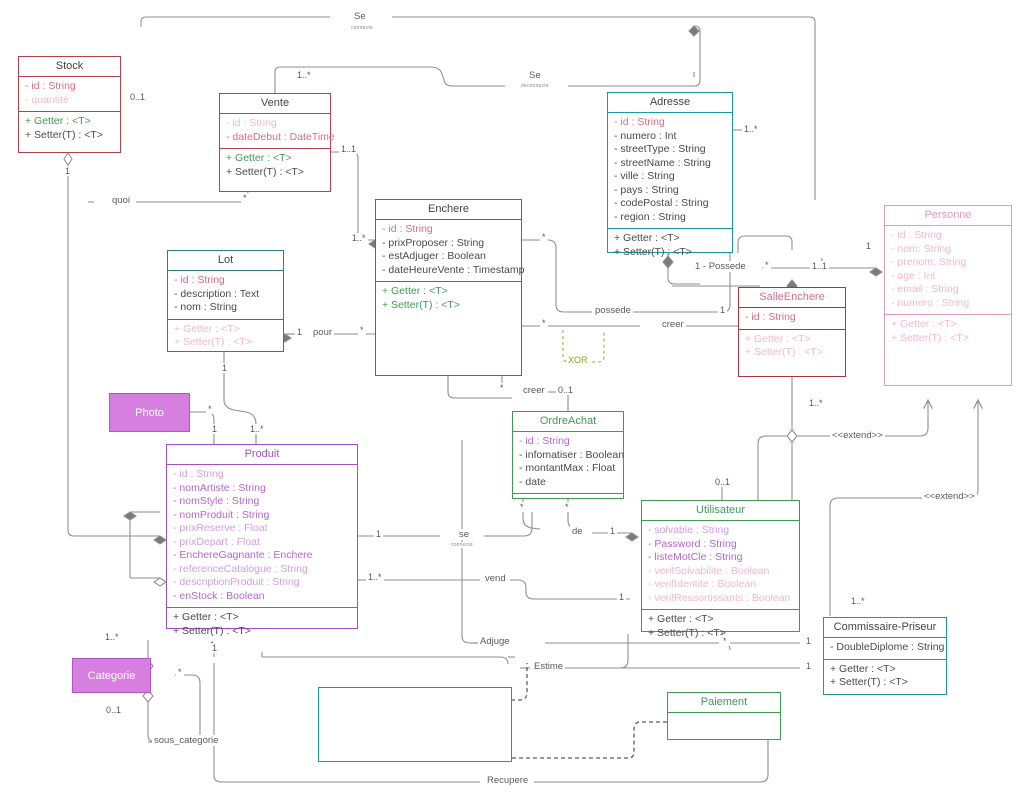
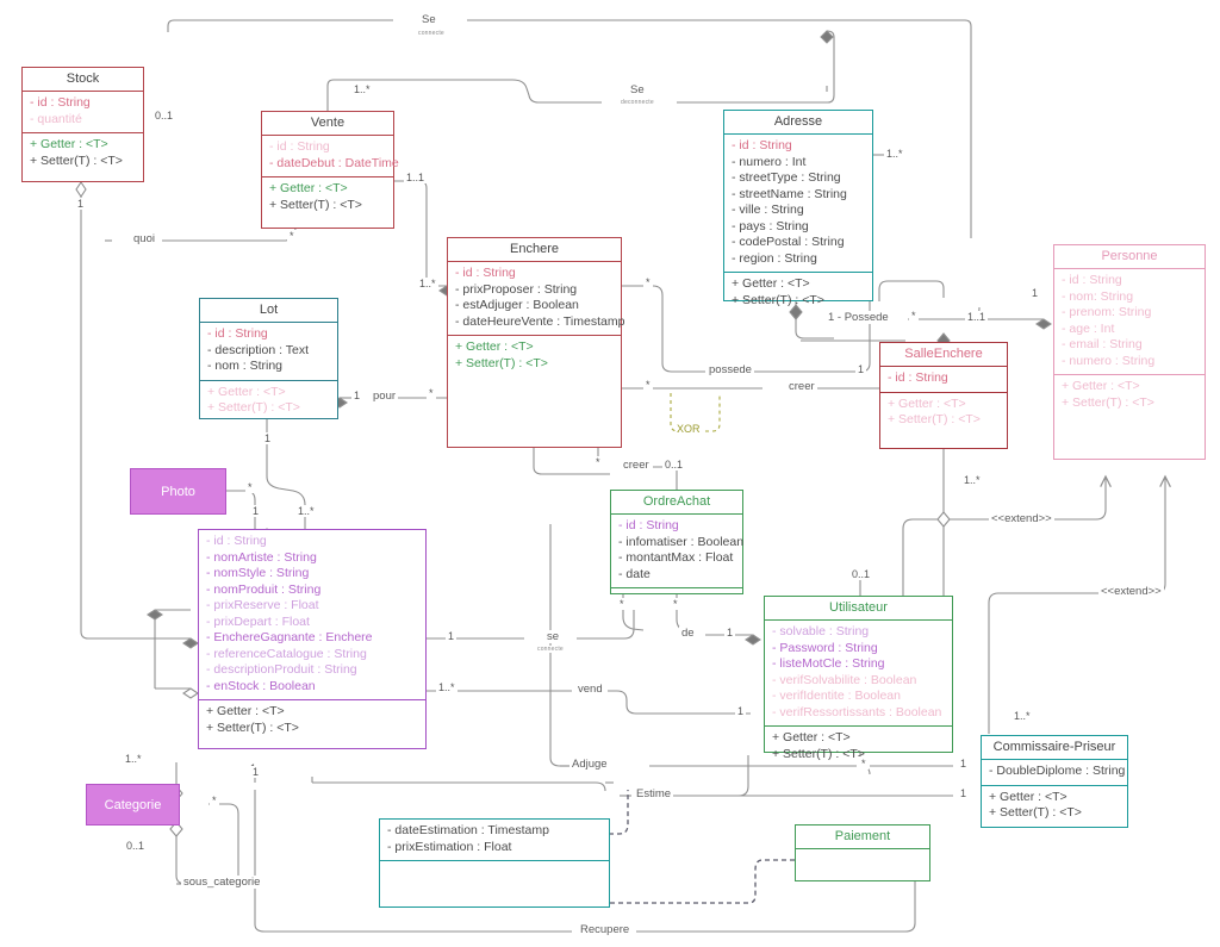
  Stock
  - id : String
  - quantité
  + Getter : <T>
  + Setter(T) : <T>
  Vente
  - id : String
  - dateDebut : DateTime
  + Getter : <T>
  + Setter(T) : <T>
  Adresse
  - id : String
  - numero : Int
  - streetType : String
  - streetName : String
  - ville : String
  - pays : String
  - codePostal : String
  - region : String
  + Getter : <T>
  + Setter(T) : <T>
  Enchere
  - id : String
  - prixProposer : String
  - estAdjuger : Boolean
  - dateHeureVente : Timestamp
  + Getter : <T>
  + Setter(T) : <T>
  Lot
  - id : String
  - description : Text
  - nom : String
  + Getter : <T>
  + Setter(T) : <T>
  Personne
  - id : String
  - nom: String
  - prenom: String
  - age : Int
  - email : String
  - numero : String
  + Getter : <T>
  + Setter(T) : <T>
  SalleEnchere
  - id : String
  + Getter : <T>
  + Setter(T) : <T>
  Photo
- Produit
  - id : String
  - nomArtiste : String
  - nomStyle : String
  - nomProduit : String
  - prixReserve : Float
  - prixDepart : Float
  - EnchereGagnante : Enchere
  - referenceCatalogue : String
  - descriptionProduit : String
  - enStock : Boolean
  + Getter : <T>
  + Setter(T) : <T>
  OrdreAchat
  - id : String
  - infomatiser : Boolean
  - montantMax : Float
  - date
  Utilisateur
  - solvable : String
  - Password : String
  - listeMotCle : String
  - verifSolvabilite : Boolean
  - verifIdentite : Boolean
  - verifRessortissants : Boolean
  + Getter : <T>
  + Setter(T) : <T>
  Commissaire-Priseur
  - DoubleDiplome : String
  + Getter : <T>
  + Setter(T) : <T>
  Categorie
+ - dateEstimation : Timestamp
+ - prixEstimation : Float
  Paiement
  Se
  Se
  quoi
  pour
  possede
  1 - Possede
  creer
  creer
  XOR
  de
  se
  vend
  Adjuge
  Estime
  Recupere
  sous_categorie
  <<extend>>
  <<extend>>
  0..1
  1
  1..*
  1..1
  *
  1..*
  *
  *
  1
  *
  1
  1..*
  1
  1..1
  *
  1
  1..*
  *
  1
  1..*
  1
  1..*
  1..*
  *
  0..1
  0..1
  *
  *
  0..1
  1
  1
  1
  1
  1..*
  1
  *
  *
